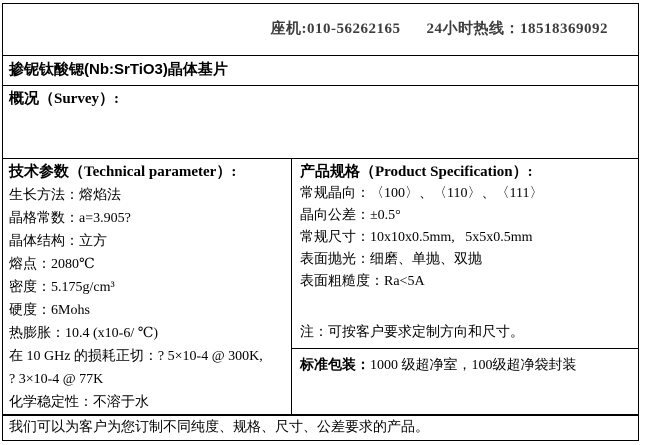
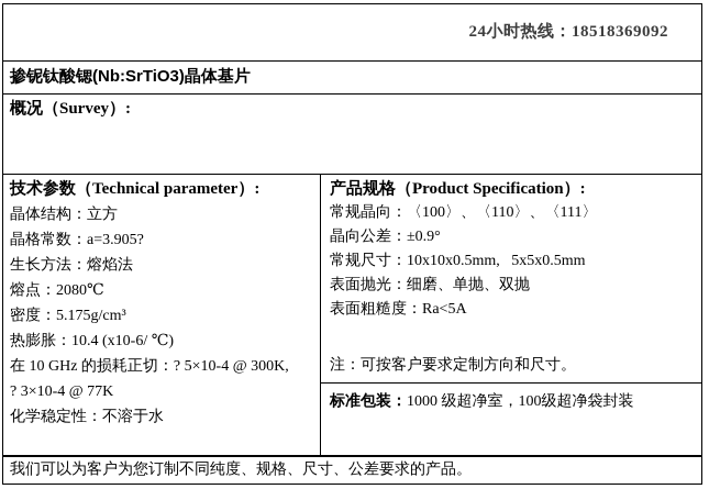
- 座机:010-56262165
  24小时热线：18518369092
  掺铌钛酸锶(Nb:SrTiO3)晶体基片
  概况（Survey）:
  技术参数（Technical parameter）:
- 生长方法：熔焰法
+ 晶体结构：立方
  晶格常数：a=3.905?
- 晶体结构：立方
+ 生长方法：熔焰法
  熔点：2080℃
  密度：5.175g/cm³
- 硬度：6Mohs
  热膨胀：10.4 (x10-6/ ℃)
  在 10 GHz 的损耗正切：? 5×10-4 @ 300K,
  ? 3×10-4 @ 77K
  化学稳定性：不溶于水
  产品规格（Product Specification）:
  常规晶向：〈100〉、〈110〉、〈111〉
- 晶向公差：±0.5°
+ 晶向公差：±0.9°
  常规尺寸：10x10x0.5mm, 5x5x0.5mm
  表面抛光：细磨、单抛、双抛
  表面粗糙度：Ra<5A
  注：可按客户要求定制方向和尺寸。
  标准包装：1000 级超净室，100级超净袋封装
  我们可以为客户为您订制不同纯度、规格、尺寸、公差要求的产品。
